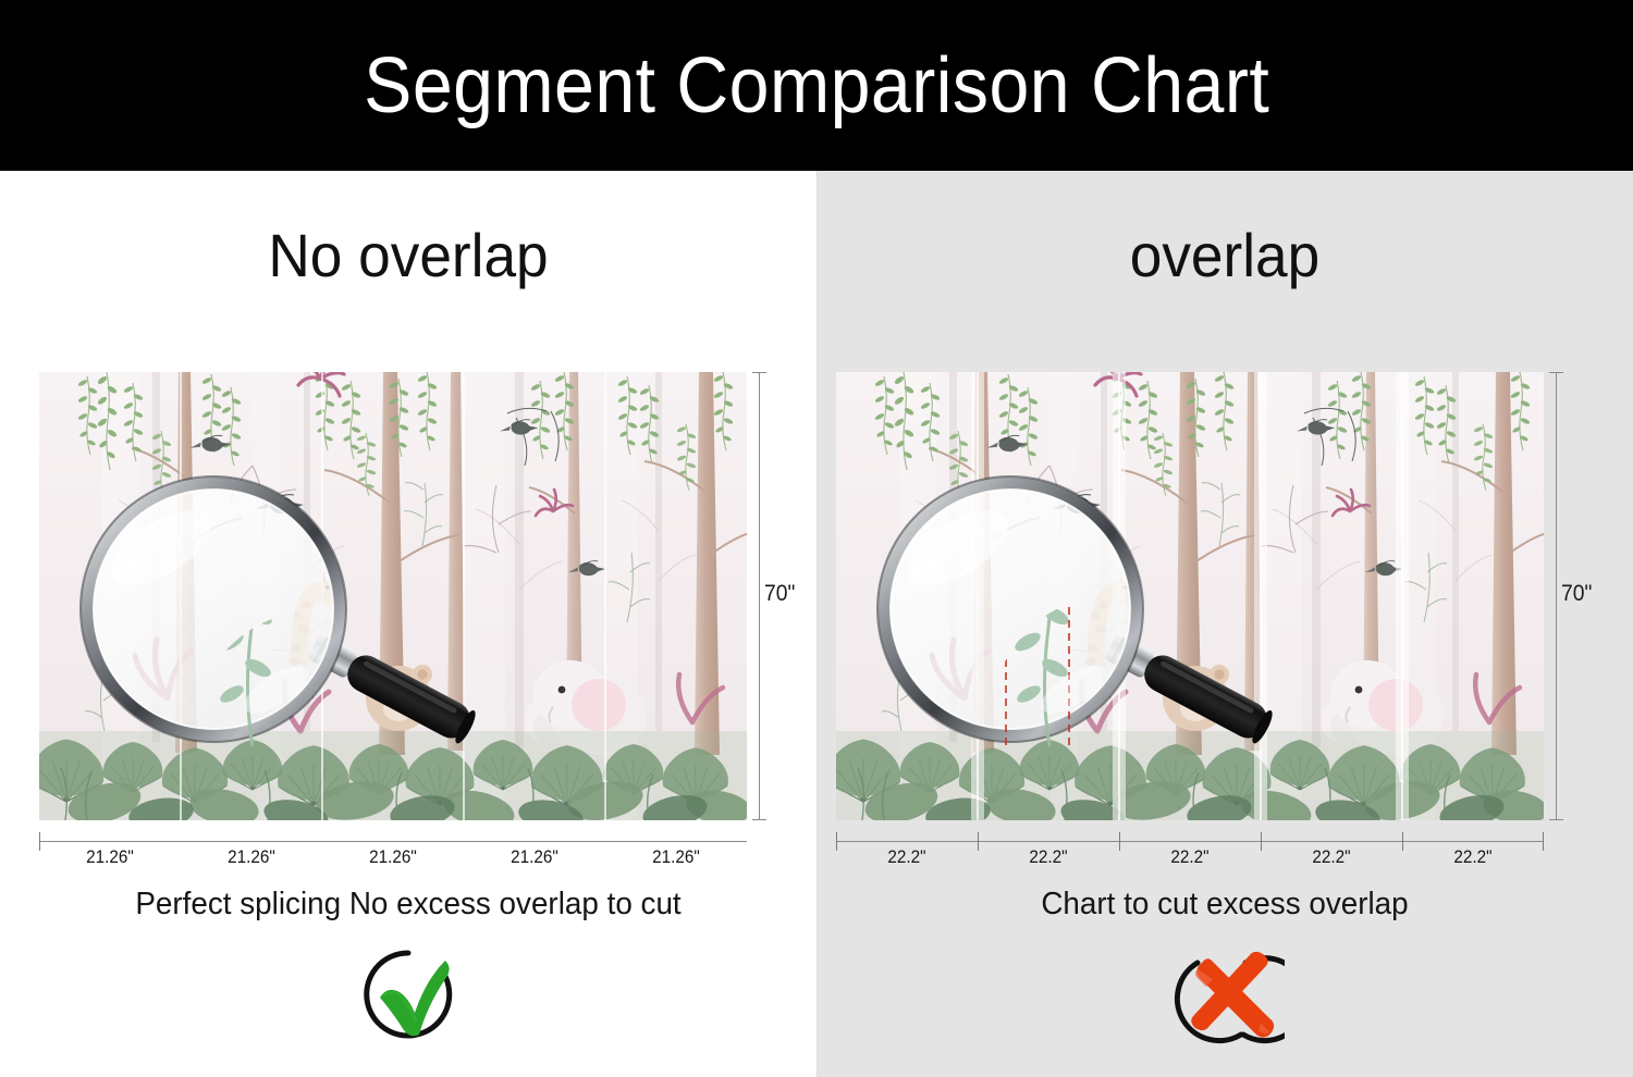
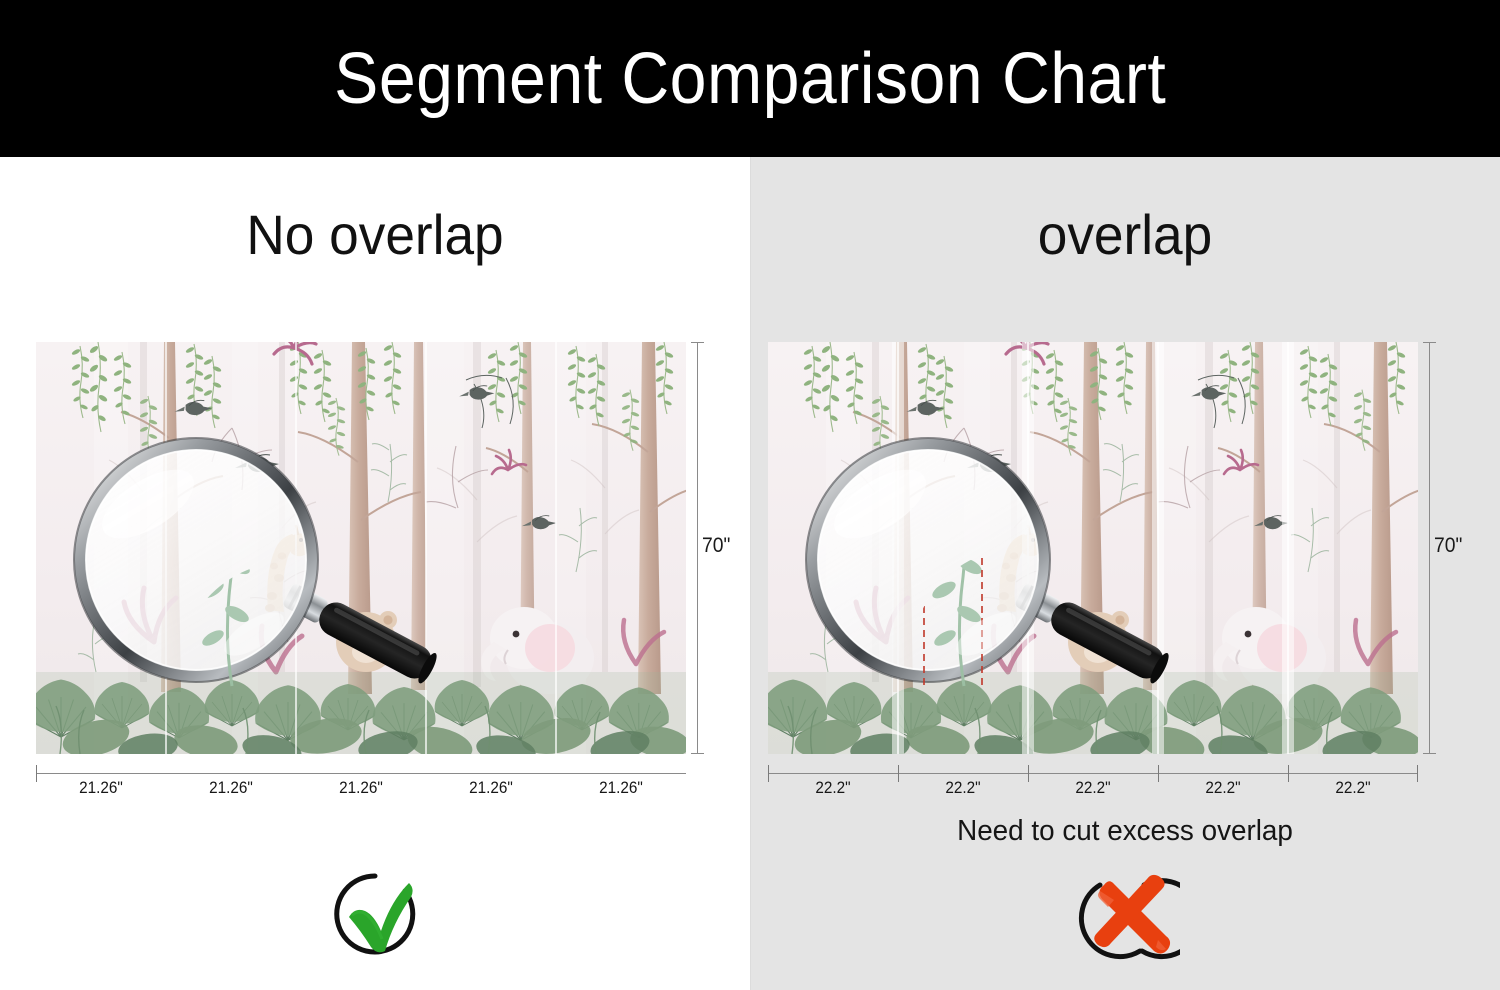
  Segment Comparison Chart
  No overlap
  70"
  21.26"
  21.26"
  21.26"
  21.26"
  21.26"
- Perfect splicing No excess overlap to cut
  overlap
  70"
  22.2"
  22.2"
  22.2"
  22.2"
  22.2"
- Chart to cut excess overlap
+ Need to cut excess overlap
